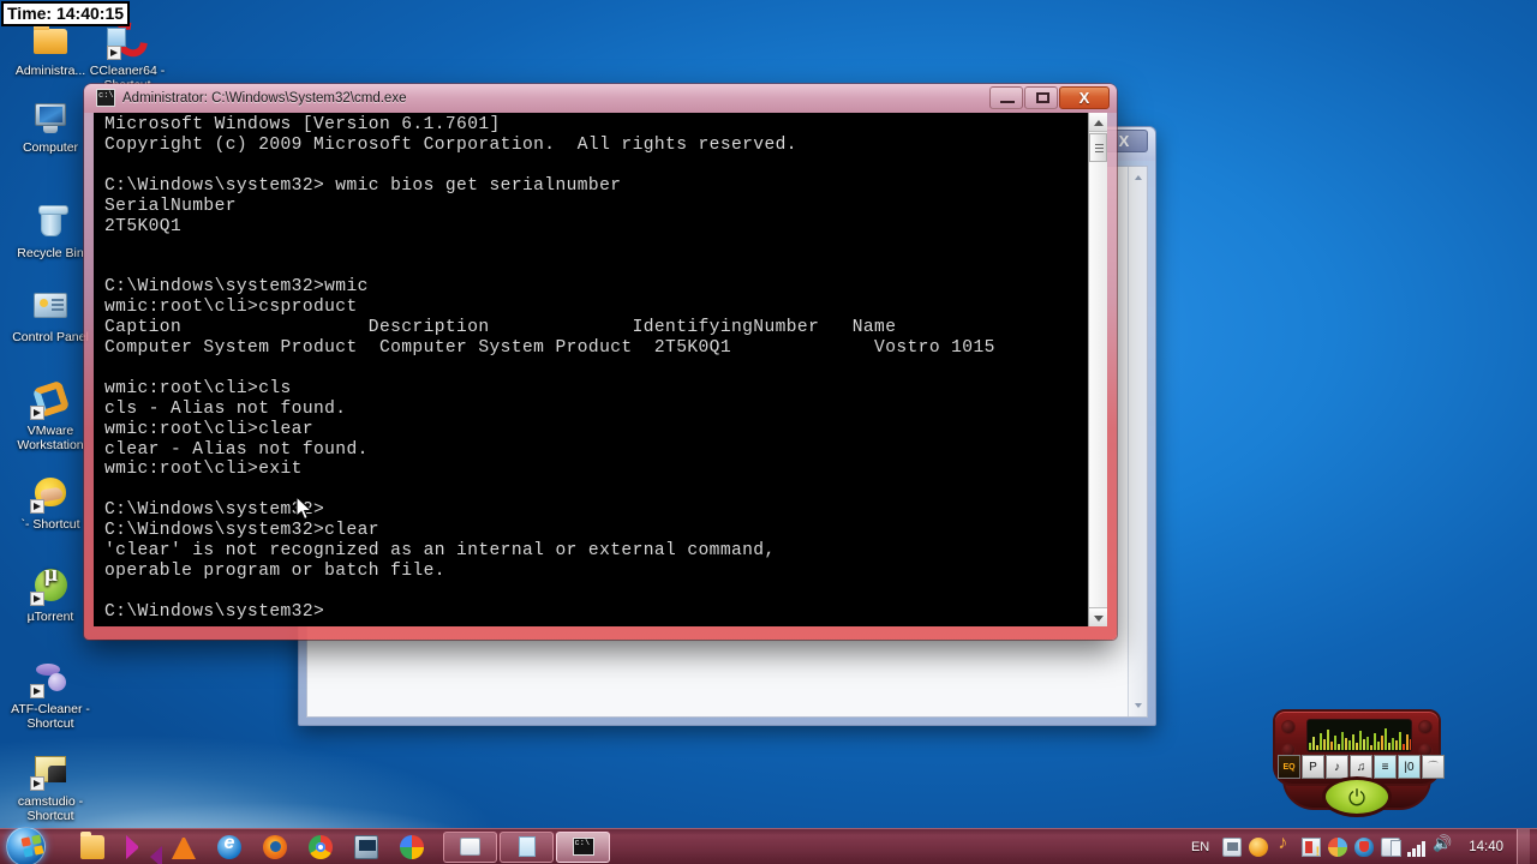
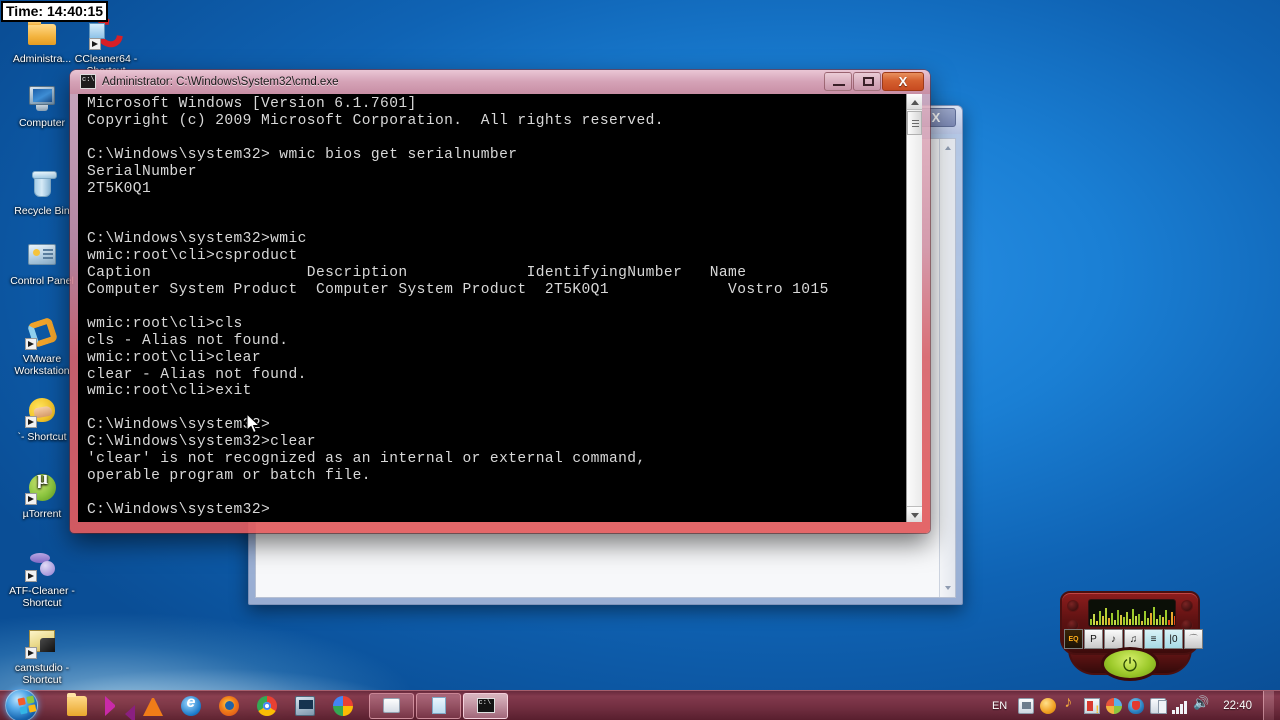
  Time: 14:40:15
  Administra...
  Computer
  Recycle Bin
  Control Pane
  VMware Workstation
  `- Shortcut
  µTorrent
  ATF-Cleaner - Shortcut
  camstudio - Shortcut
  X
  Administrator: C:\Windows\System32\cmd.exe
  X
  Microsoft Windows [Version 6.1.7601]
  Copyright (c) 2009 Microsoft Corporation. All rights reserved.
  C:\Windows\system32> wmic bios get serialnumber
  SerialNumber
  2T5K0Q1
  C:\Windows\system32>wmic
  wmic:root\cli>csproduct
  Caption Description IdentifyingNumber Name
  Computer System Product Computer System Product 2T5K0Q1 Vostro 1015
  wmic:root\cli>cls
  cls - Alias not found.
  wmic:root\cli>clear
  clear - Alias not found.
  wmic:root\cli>exit
  C:\Windows\system>
  C:\Windows\system32>clear
  'clear' is not recognized as an internal or external command,
  operable program or batch file.
  C:\Windows\system32>
  P
  ♪
  ♫
  ≡
  |0
  ⌒
  EN
- 14:40
+ 22:40
